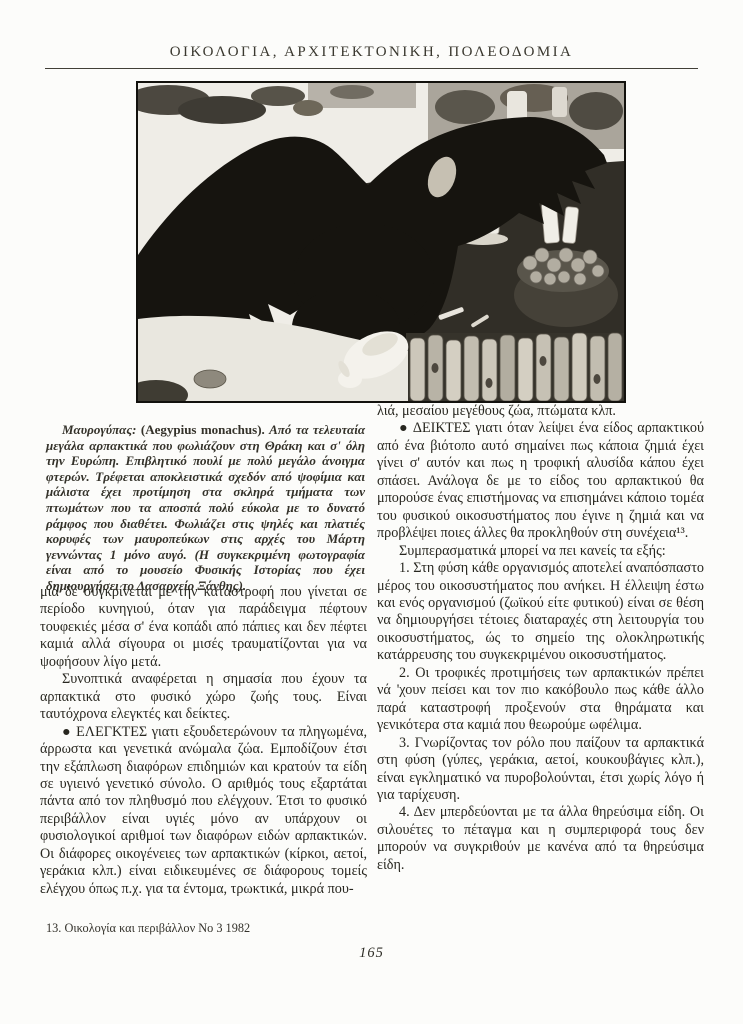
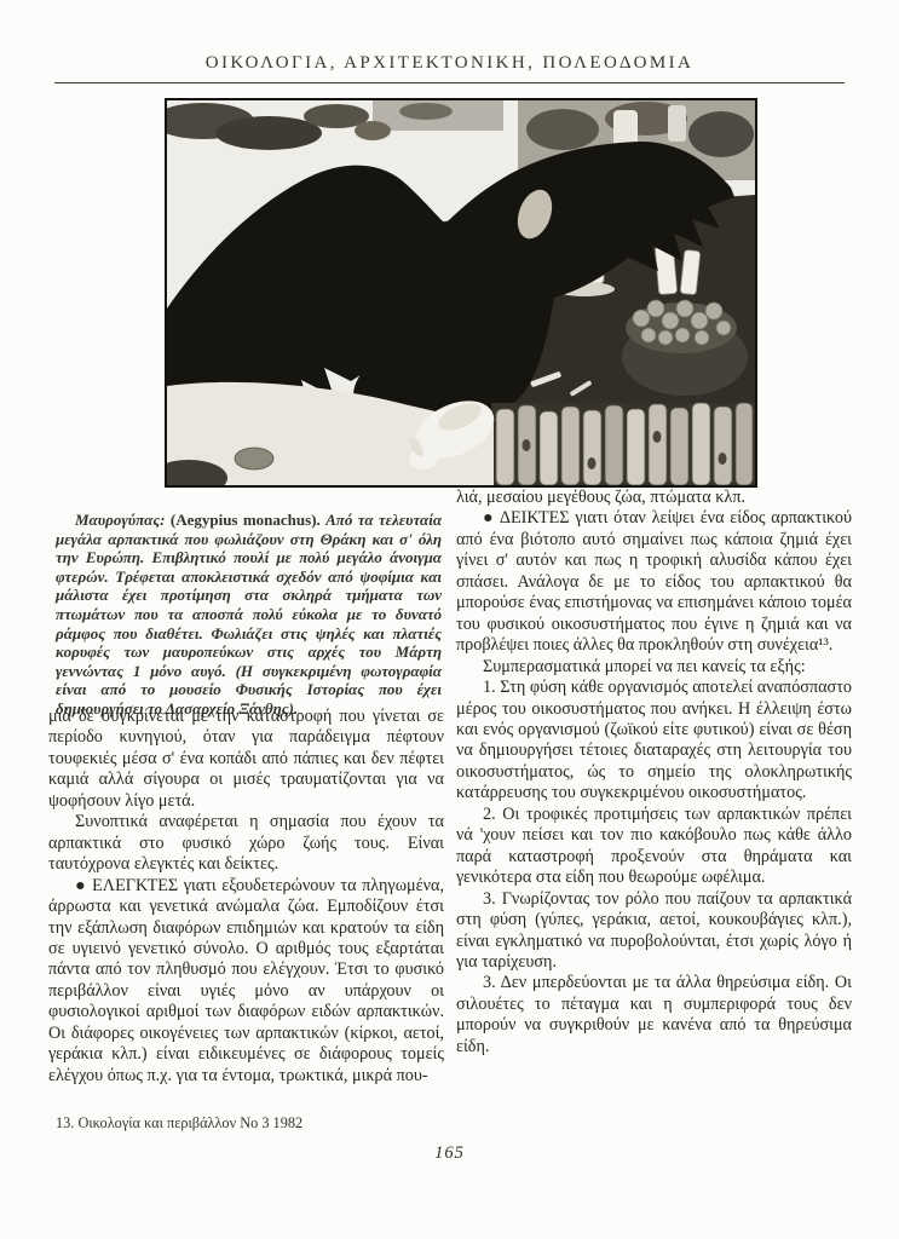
  ΟΙΚΟΛΟΓΙΑ, ΑΡΧΙΤΕΚΤΟΝΙΚΗ, ΠΟΛΕΟΔΟΜΙΑ
  Μαυρογύπας: (Aegypius monachus). Από τα τελευταία μεγάλα αρπακτικά που φωλιάζουν στη Θράκη και σ' όλη την Ευρώπη. Επιβλητικό πουλί με πολύ μεγάλο άνοιγμα φτερών. Τρέφεται αποκλειστικά σχεδόν από ψοφίμια και μάλιστα έχει προτίμηση στα σκληρά τμήματα των πτωμάτων που τα αποσπά πολύ εύκολα με το δυνατό ράμφος που διαθέτει. Φωλιάζει στις ψηλές και πλατιές κορυφές των μαυροπεύκων στις αρχές του Μάρτη γεννώντας 1 μόνο αυγό. (Η συγκεκριμένη φωτογραφία είναι από το μουσείο Φυσικής Ιστορίας που έχει δημιουργήσει το Δασαρχείο Ξάνθης).
  μιά δε συγκρίνεται με την καταστροφή που γίνεται σε περίοδο κυνηγιού, όταν για παράδειγμα πέφτουν τουφεκιές μέσα σ' ένα κοπάδι από πάπιες και δεν πέφτει καμιά αλλά σίγουρα οι μισές τραυματίζονται για να ψοφήσουν λίγο μετά.
  Συνοπτικά αναφέρεται η σημασία που έχουν τα αρπακτικά στο φυσικό χώρο ζωής τους. Είναι ταυτόχρονα ελεγκτές και δείκτες.
  ● ΕΛΕΓΚΤΕΣ γιατι εξουδετερώνουν τα πληγωμένα, άρρωστα και γενετικά ανώμαλα ζώα. Εμποδίζουν έτσι την εξάπλωση διαφόρων επιδημιών και κρατούν τα είδη σε υγιεινό γενετικό σύνολο. Ο αριθμός τους εξαρτάται πάντα από τον πληθυσμό που ελέγχουν. Έτσι το φυσικό περιβάλλον είναι υγιές μόνο αν υπάρχουν οι φυσιολογικοί αριθμοί των διαφόρων ειδών αρπακτικών. Οι διάφορες οικογένειες των αρπακτικών (κίρκοι, αετοί, γεράκια κλπ.) είναι ειδικευμένες σε διάφορους τομείς ελέγχου όπως π.χ. για τα έντομα, τρωκτικά, μικρά που-
  λιά, μεσαίου μεγέθους ζώα, πτώματα κλπ.
  ● ΔΕΙΚΤΕΣ γιατι όταν λείψει ένα είδος αρπακτικού από ένα βιότοπο αυτό σημαίνει πως κάποια ζημιά έχει γίνει σ' αυτόν και πως η τροφική αλυσίδα κάπου έχει σπάσει. Ανάλογα δε με το είδος του αρπακτικού θα μπορούσε ένας επιστήμονας να επισημάνει κάποιο τομέα του φυσικού οικοσυστήματος που έγινε η ζημιά και να προβλέψει ποιες άλλες θα προκληθούν στη συνέχεια¹³.
  Συμπερασματικά μπορεί να πει κανείς τα εξής:
  1. Στη φύση κάθε οργανισμός αποτελεί αναπόσπαστο μέρος του οικοσυστήματος που ανήκει. Η έλλειψη έστω και ενός οργανισμού (ζωϊκού είτε φυτικού) είναι σε θέση να δημιουργήσει τέτοιες διαταραχές στη λειτουργία του οικοσυστήματος, ώς το σημείο της ολοκληρωτικής κατάρρευσης του συγκεκριμένου οικοσυστήματος.
- 2. Οι τροφικές προτιμήσεις των αρπακτικών πρέπει νά 'χουν πείσει και τον πιο κακόβουλο πως κάθε άλλο παρά καταστροφή προξενούν στα θηράματα και γενικότερα στα καμιά που θεωρούμε ωφέλιμα.
+ 2. Οι τροφικές προτιμήσεις των αρπακτικών πρέπει νά 'χουν πείσει και τον πιο κακόβουλο πως κάθε άλλο παρά καταστροφή προξενούν στα θηράματα και γενικότερα στα είδη που θεωρούμε ωφέλιμα.
  3. Γνωρίζοντας τον ρόλο που παίζουν τα αρπακτικά στη φύση (γύπες, γεράκια, αετοί, κουκουβάγιες κλπ.), είναι εγκληματικό να πυροβολούνται, έτσι χωρίς λόγο ή για ταρίχευση.
- 4. Δεν μπερδεύονται με τα άλλα θηρεύσιμα είδη. Οι σιλουέτες το πέταγμα και η συμπεριφορά τους δεν μπορούν να συγκριθούν με κανένα από τα θηρεύσιμα είδη.
+ 3. Δεν μπερδεύονται με τα άλλα θηρεύσιμα είδη. Οι σιλουέτες το πέταγμα και η συμπεριφορά τους δεν μπορούν να συγκριθούν με κανένα από τα θηρεύσιμα είδη.
  13. Οικολογία και περιβάλλον Νο 3 1982
  165
